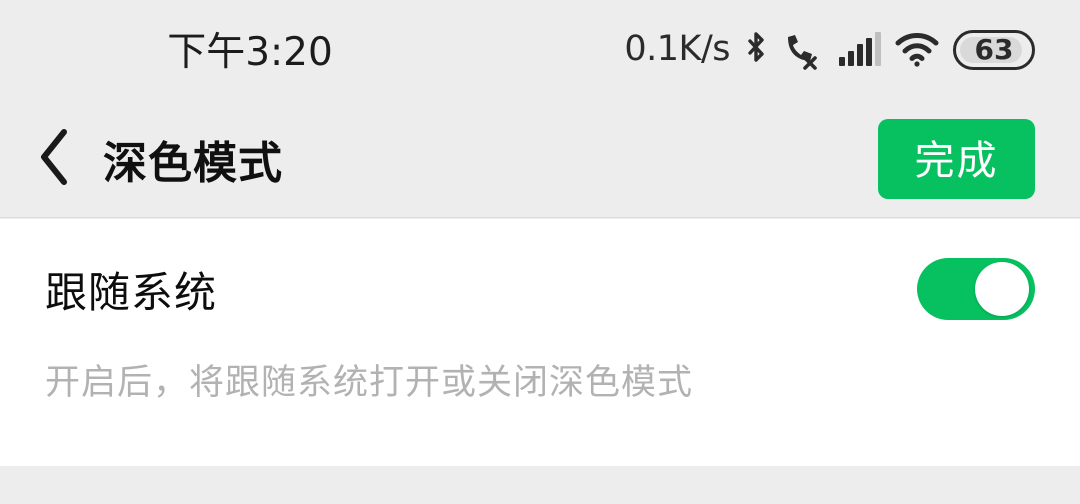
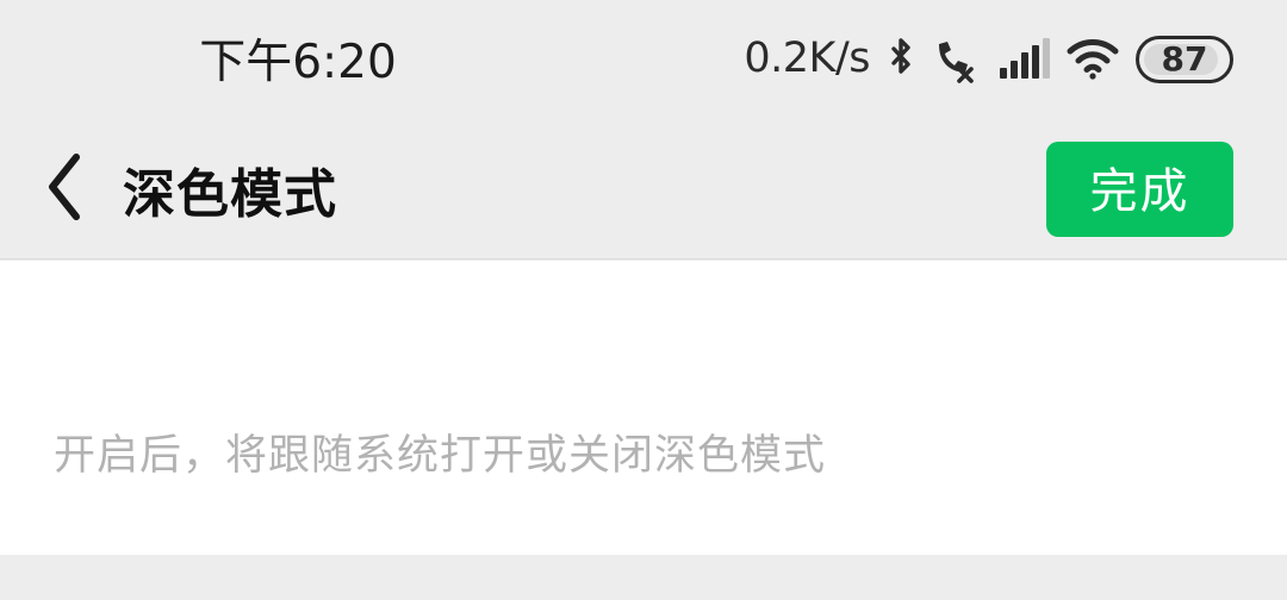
- 下午3:20
+ 下午6:20
- 0.1K/s
+ 0.2K/s
- 63
+ 87
  深色模式
  完成
- 跟随系统
  开启后，将跟随系统打开或关闭深色模式
